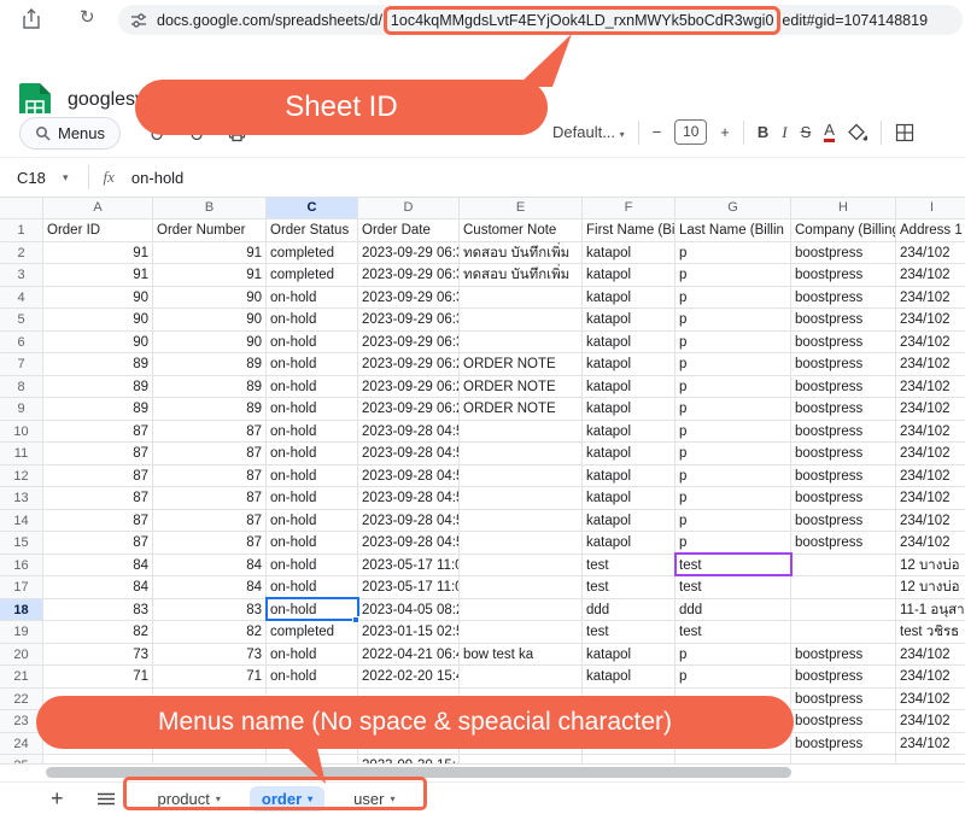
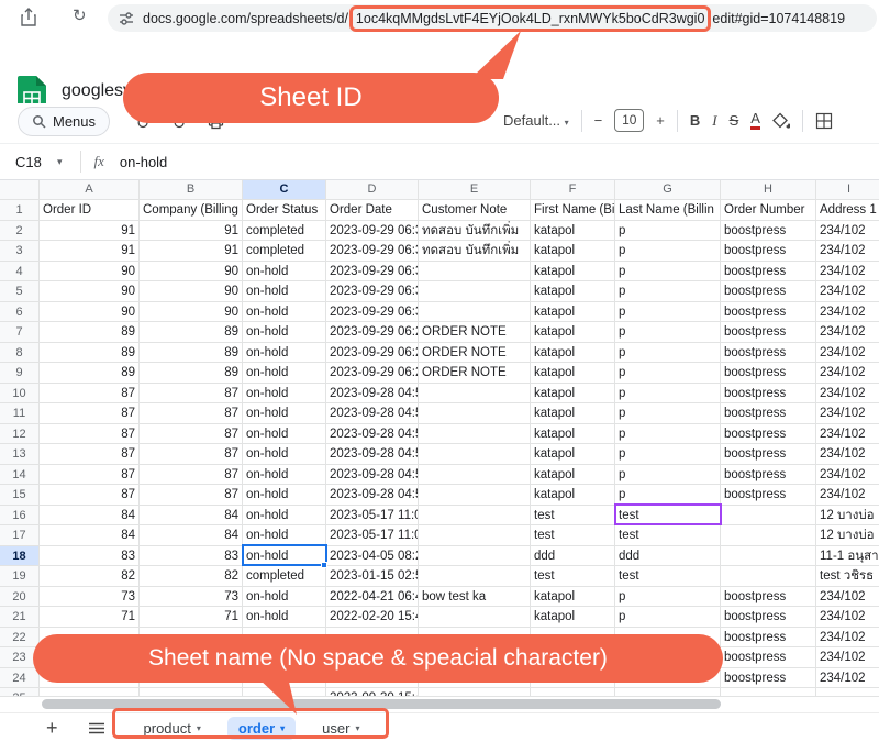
  ↻
  docs.google.com/spreadsheets/d/
  1oc4kqMMgdsLvtF4EYjOok4LD_rxnMWYk5boCdR3wgi0
  edit#gid=1074148819
  googles
  Menus
  ↺
  ↻
  Default... ▾
  −
  10
  +
  B
  I
  S
  A
  C18
  ▾
  fx
  on-hold
  A
  B
  C
  D
  E
  F
  G
  H
  I
  1
  Order ID
- Order Number
+ Company (Billing
  Order Status
  Order Date
  Customer Note
  First Name (Bi
  Last Name (Billin
- Company (Billing
+ Order Number
  Address 1
  2
  91
  91
  completed
  2023-09-29 06:
  ทดสอบ บันทึกเพิ่ม
  katapol
  p
  boostpress
  234/102
  3
  91
  91
  completed
  2023-09-29 06:
  ทดสอบ บันทึกเพิ่ม
  katapol
  p
  boostpress
  234/102
  4
  90
  90
  on-hold
  2023-09-29 06:
  katapol
  p
  boostpress
  234/102
  5
  90
  90
  on-hold
  2023-09-29 06:
  katapol
  p
  boostpress
  234/102
  6
  90
  90
  on-hold
  2023-09-29 06:
  katapol
  p
  boostpress
  234/102
  7
  89
  89
  on-hold
  2023-09-29 06:
  ORDER NOTE
  katapol
  p
  boostpress
  234/102
  8
  89
  89
  on-hold
  2023-09-29 06:
  ORDER NOTE
  katapol
  p
  boostpress
  234/102
  9
  89
  89
  on-hold
  2023-09-29 06:
  ORDER NOTE
  katapol
  p
  boostpress
  234/102
  10
  87
  87
  on-hold
  2023-09-28 04:
  katapol
  p
  boostpress
  234/102
  11
  87
  87
  on-hold
  2023-09-28 04:
  katapol
  p
  boostpress
  234/102
  12
  87
  87
  on-hold
  2023-09-28 04:
  katapol
  p
  boostpress
  234/102
  13
  87
  87
  on-hold
  2023-09-28 04:
  katapol
  p
  boostpress
  234/102
  14
  87
  87
  on-hold
  2023-09-28 04:
  katapol
  p
  boostpress
  234/102
  15
  87
  87
  on-hold
  2023-09-28 04:
  katapol
  p
  boostpress
  234/102
  16
  84
  84
  on-hold
  2023-05-17 11:0
  test
  test
  12 บางบ่อ
  17
  84
  84
  on-hold
  2023-05-17 11:0
  test
  test
  12 บางบ่อ
  18
  83
  83
  on-hold
  2023-04-05 08:
  ddd
  ddd
  11-1 อนุสา
  19
  82
  82
  completed
  2023-01-15 02:
  test
  test
  test วชิรธ
  20
  73
  73
  on-hold
  2022-04-21 06:
  bow test ka
  katapol
  p
  boostpress
  234/102
  21
  71
  71
  on-hold
  2022-02-20 15:
  katapol
  p
  boostpress
  234/102
  22
  boostpress
  234/102
  23
  boostpress
  234/102
  24
  boostpress
  234/102
  +
  product
  ▾
  order
  ▾
  user
  ▾
  Sheet ID
- Menus name (No space & speacial character)
+ Sheet name (No space & speacial character)
